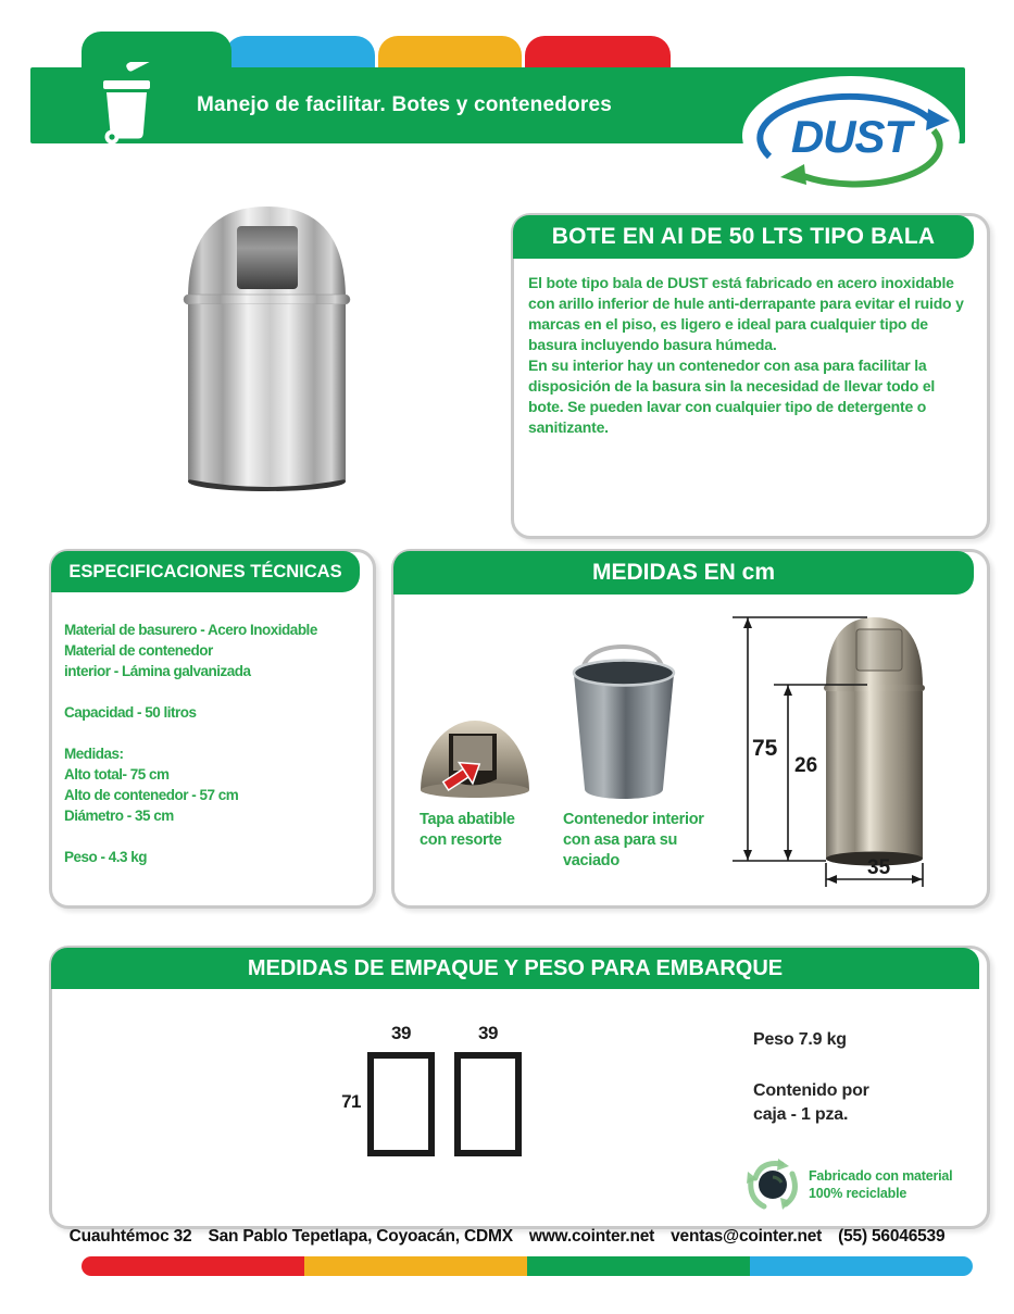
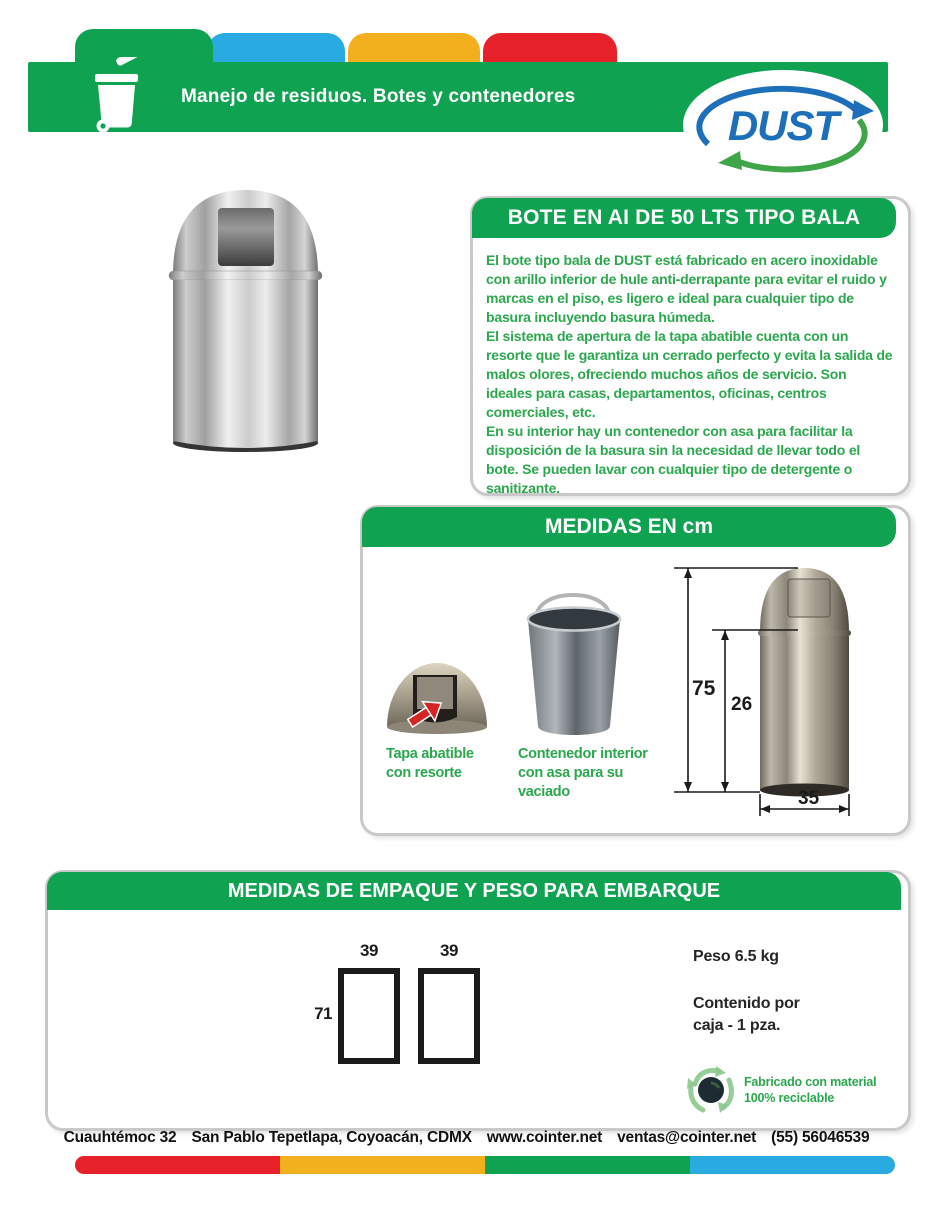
- Manejo de facilitar. Botes y contenedores
+ Manejo de residuos. Botes y contenedores
  DUST
  BOTE EN AI DE 50 LTS TIPO BALA
  El bote tipo bala de DUST está fabricado en acero inoxidable con arillo inferior de hule anti-derrapante para evitar el ruido y marcas en el piso, es ligero e ideal para cualquier tipo de basura incluyendo basura húmeda.
+ El sistema de apertura de la tapa abatible cuenta con un resorte que le garantiza un cerrado perfecto y evita la salida de malos olores, ofreciendo muchos años de servicio. Son ideales para casas, departamentos, oficinas, centros comerciales, etc.
  En su interior hay un contenedor con asa para facilitar la disposición de la basura sin la necesidad de llevar todo el bote. Se pueden lavar con cualquier tipo de detergente o sanitizante.
- ESPECIFICACIONES TÉCNICAS
- Material de basurero - Acero Inoxidable
- Material de contenedor
- interior - Lámina galvanizada
- Capacidad - 50 litros
- Medidas:
- Alto total- 75 cm
- Alto de contenedor - 57 cm
- Diámetro - 35 cm
- Peso - 4.3 kg
  MEDIDAS EN cm
  Tapa abatible con resorte
  Contenedor interior con asa para su vaciado
  75
  26
  35
  MEDIDAS DE EMPAQUE Y PESO PARA EMBARQUE
  39
  39
  71
- Peso 7.9 kg
+ Peso 6.5 kg
  Contenido por
  caja - 1 pza.
  Fabricado con material
  100% reciclable
  Cuauhtémoc 32
  San Pablo Tepetlapa, Coyoacán, CDMX
  www.cointer.net
  ventas@cointer.net
  (55) 56046539
